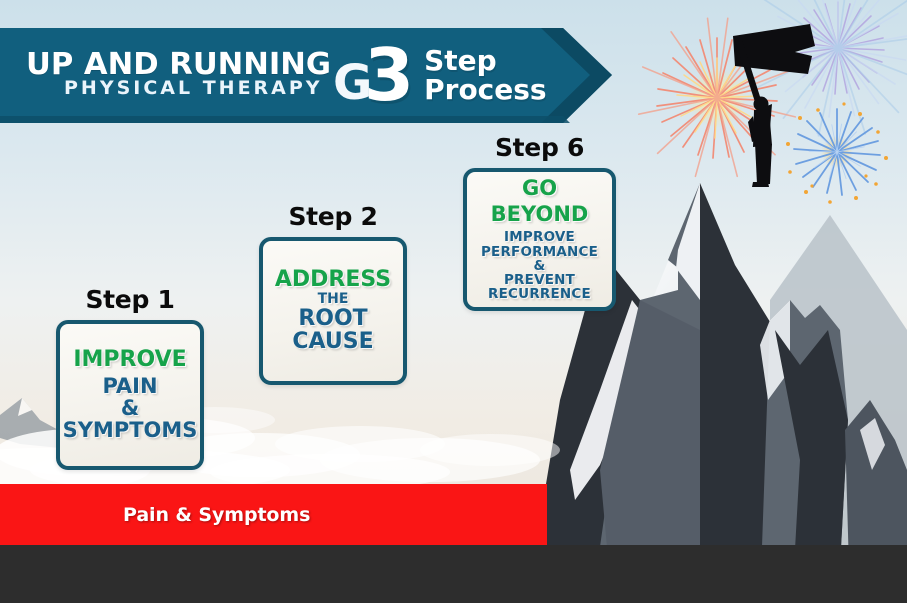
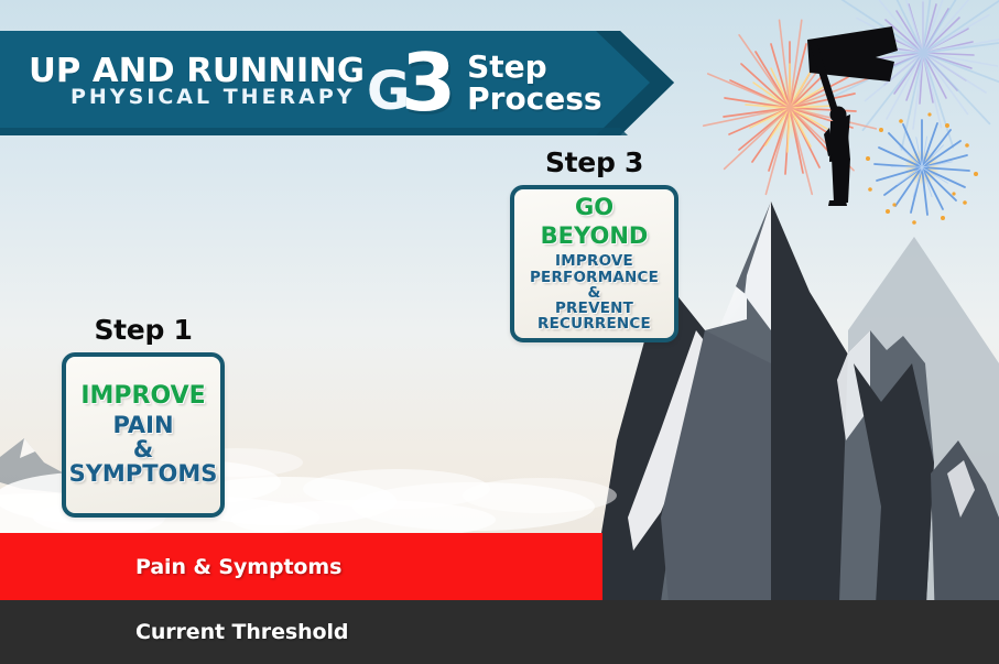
  UP AND RUNNING
  PHYSICAL THERAPY
  G
  3
  Step
  Process
  Step 1
  IMPROVE
  PAIN
  &
  SYMPTOMS
- Step 2
- ADDRESS
- THE
- ROOT
- CAUSE
- Step 6
+ Step 3
  GO
  BEYOND
  IMPROVE
  PERFORMANCE
  &
  PREVENT
  RECURRENCE
  Pain & Symptoms
+ Current Threshold
